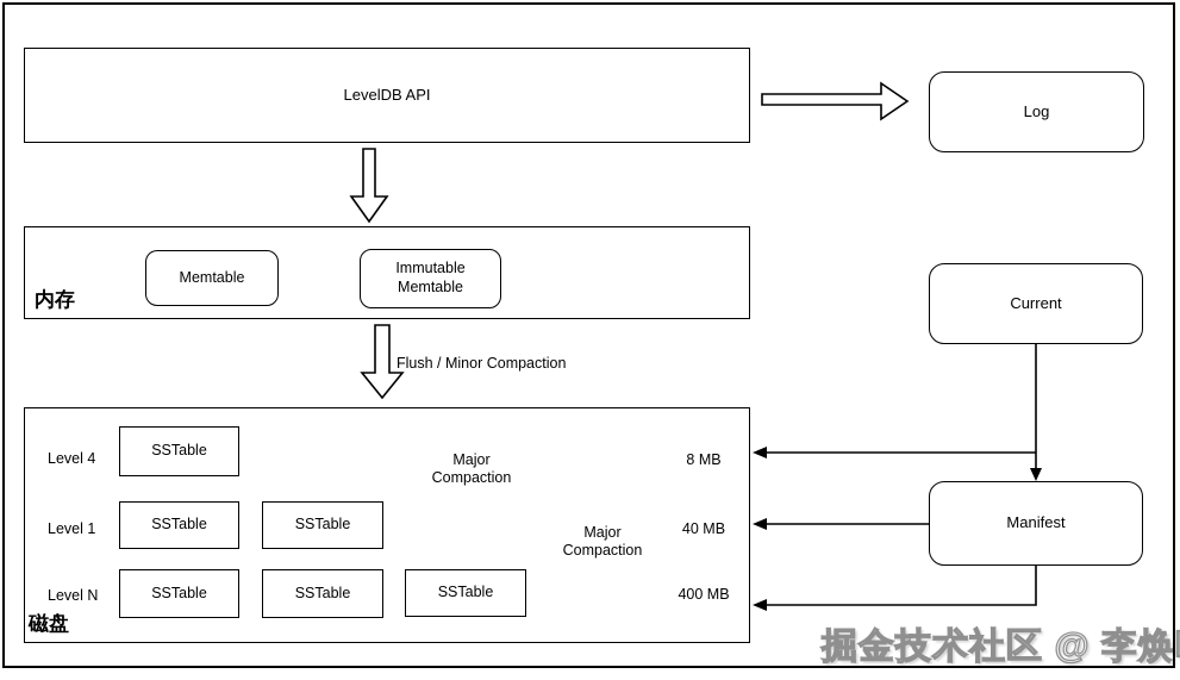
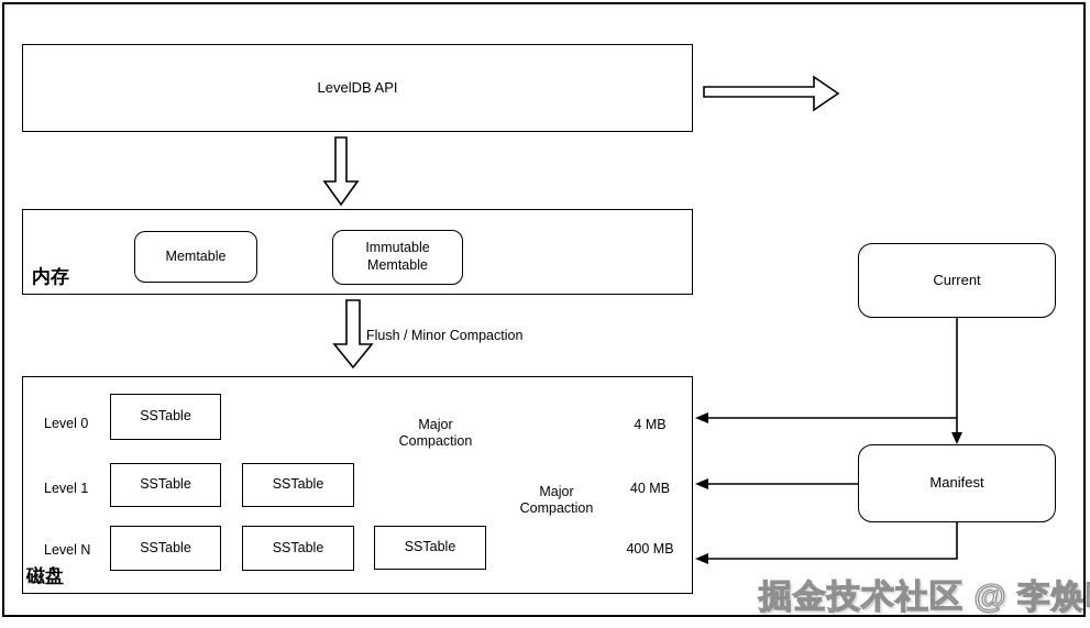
  LevelDB API
- Log
  内存
  Memtable
  Immutable Memtable
  Flush / Minor Compaction
  磁盘
- Level 4
+ Level 0
  SSTable
- 8 MB
+ 4 MB
  Major Compaction
  Level 1
  SSTable
  SSTable
  40 MB
  Major Compaction
  Level N
  SSTable
  SSTable
  SSTable
  400 MB
  Current
  Manifest
  掘金技术社区 @ 李焕
